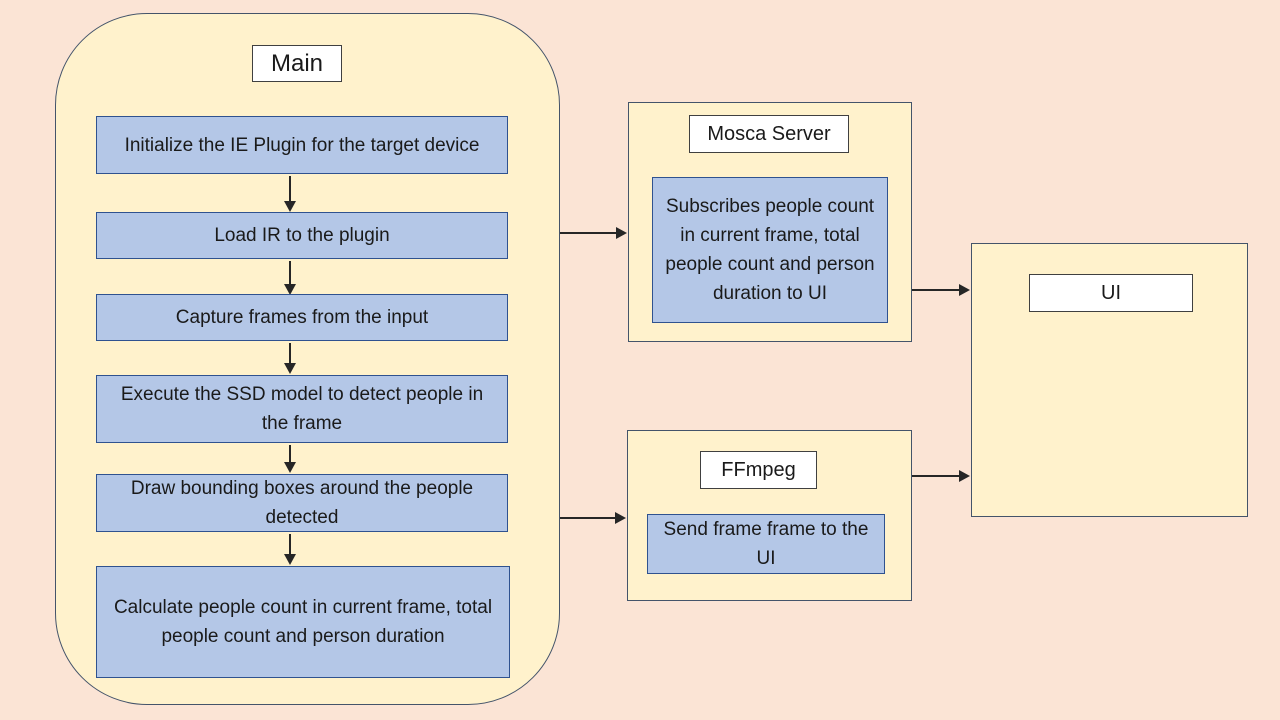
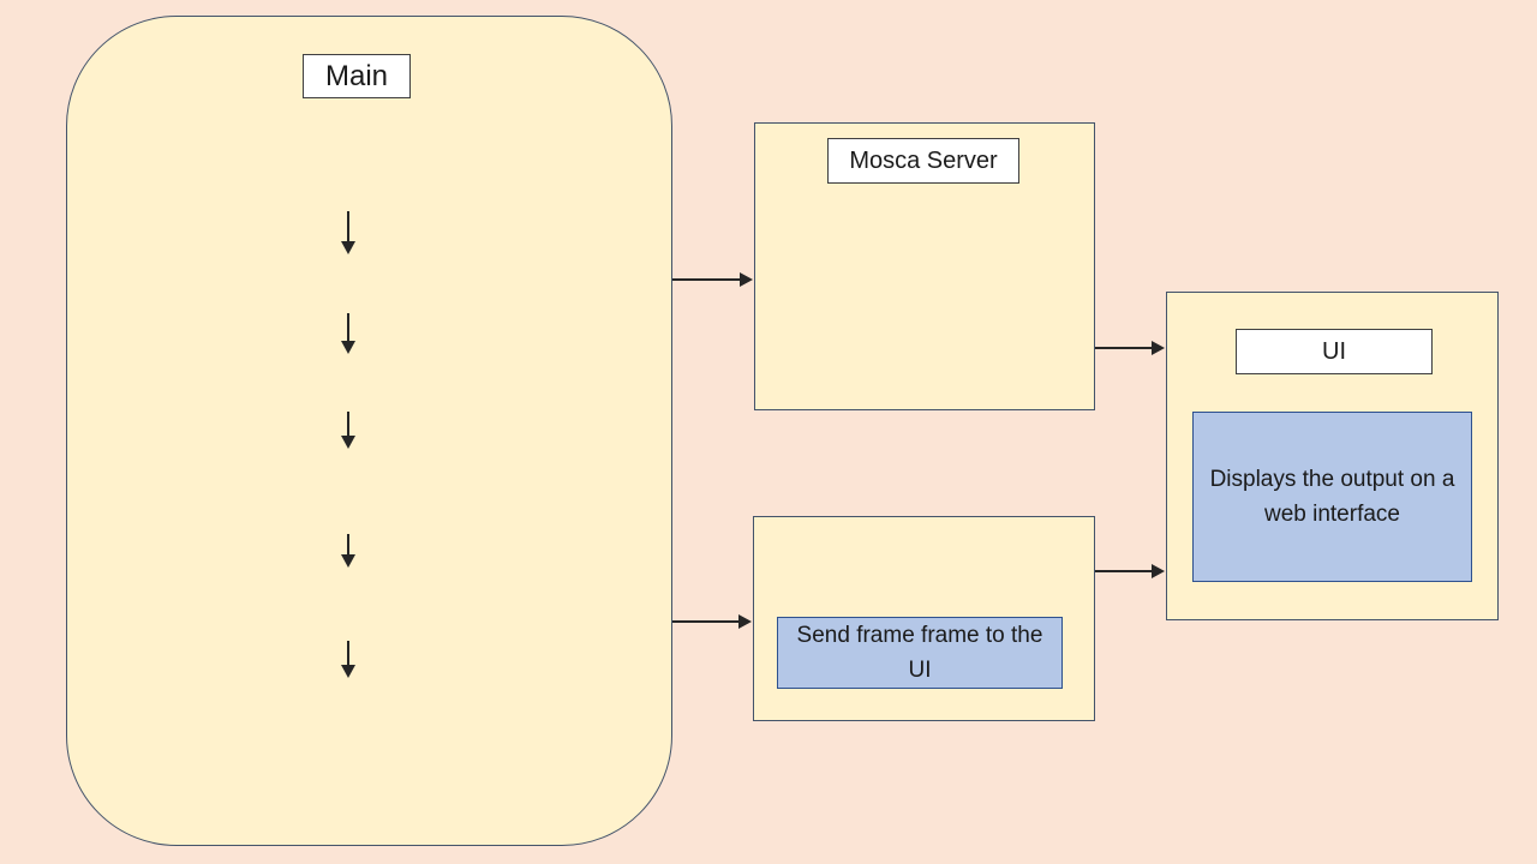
  Main
- Initialize the IE Plugin for the target device
- Load IR to the plugin
- Capture frames from the input
- Execute the SSD model to detect people in the frame
- Draw bounding boxes around the people detected
- Calculate people count in current frame, total people count and person duration
  Mosca Server
- Subscribes people count in current frame, total people count and person duration to UI
- FFmpeg
  Send frame frame to the UI
  UI
+ Displays the output on a web interface
